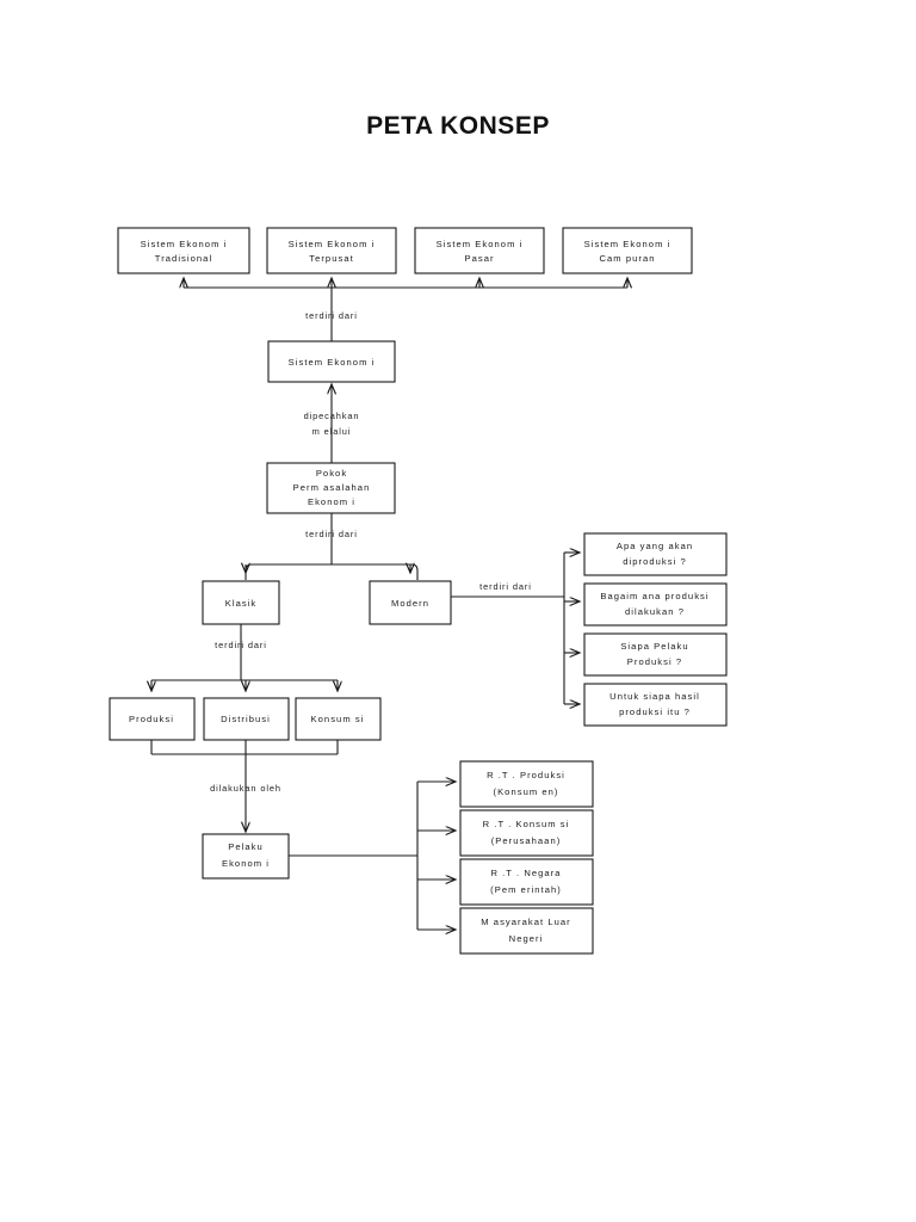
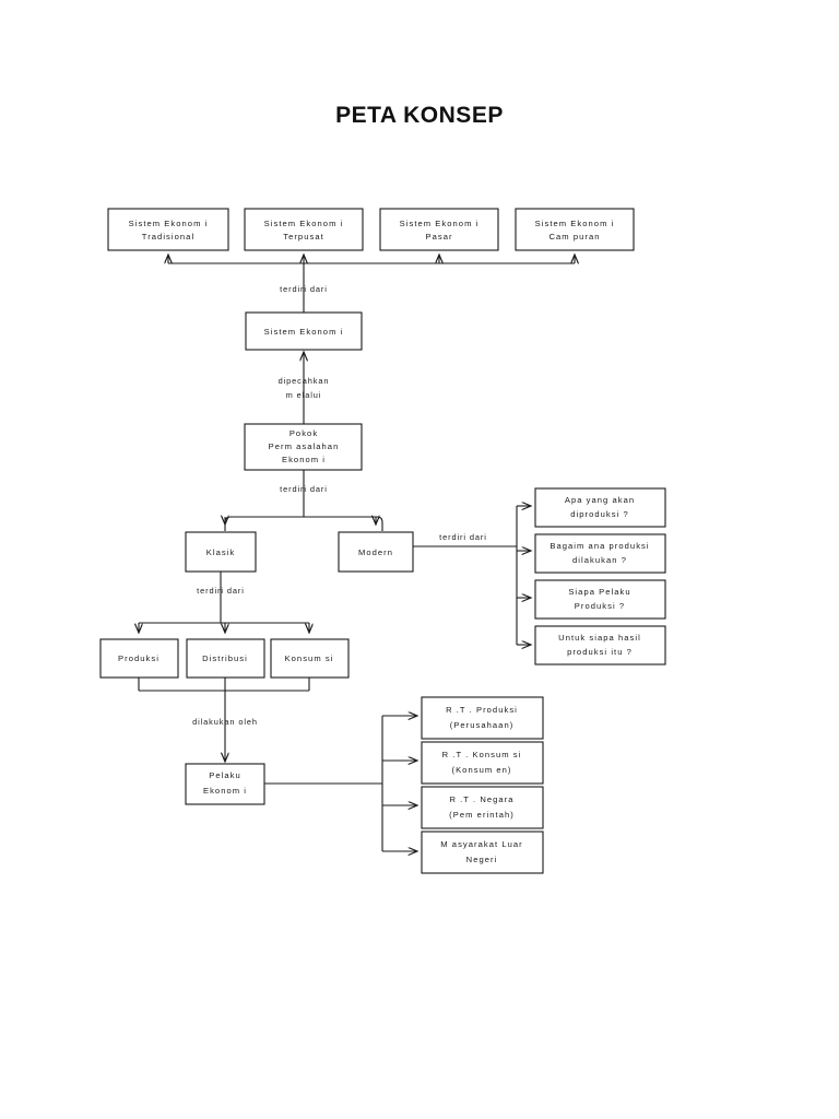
  PETA KONSEP
  Sistem Ekonom i
  Tradisional
  Sistem Ekonom i
  Terpusat
  Sistem Ekonom i
  Pasar
  Sistem Ekonom i
  Cam puran
  terdiri dari
  Sistem Ekonom i
  dipecahkan
  m elalui
  Pokok
  Perm asalahan
  Ekonom i
  terdiri dari
  Klasik
  Modern
  terdiri dari
  Produksi
  Distribusi
  Konsum si
  dilakukan oleh
  Pelaku
  Ekonom i
  terdiri dari
  Apa yang akan
  diproduksi ?
  Bagaim ana produksi
  dilakukan ?
  Siapa Pelaku
  Produksi ?
  Untuk siapa hasil
  produksi itu ?
  R .T . Produksi
- (Konsum en)
+ (Perusahaan)
  R .T . Konsum si
- (Perusahaan)
+ (Konsum en)
  R .T . Negara
  (Pem erintah)
  M asyarakat Luar
  Negeri
